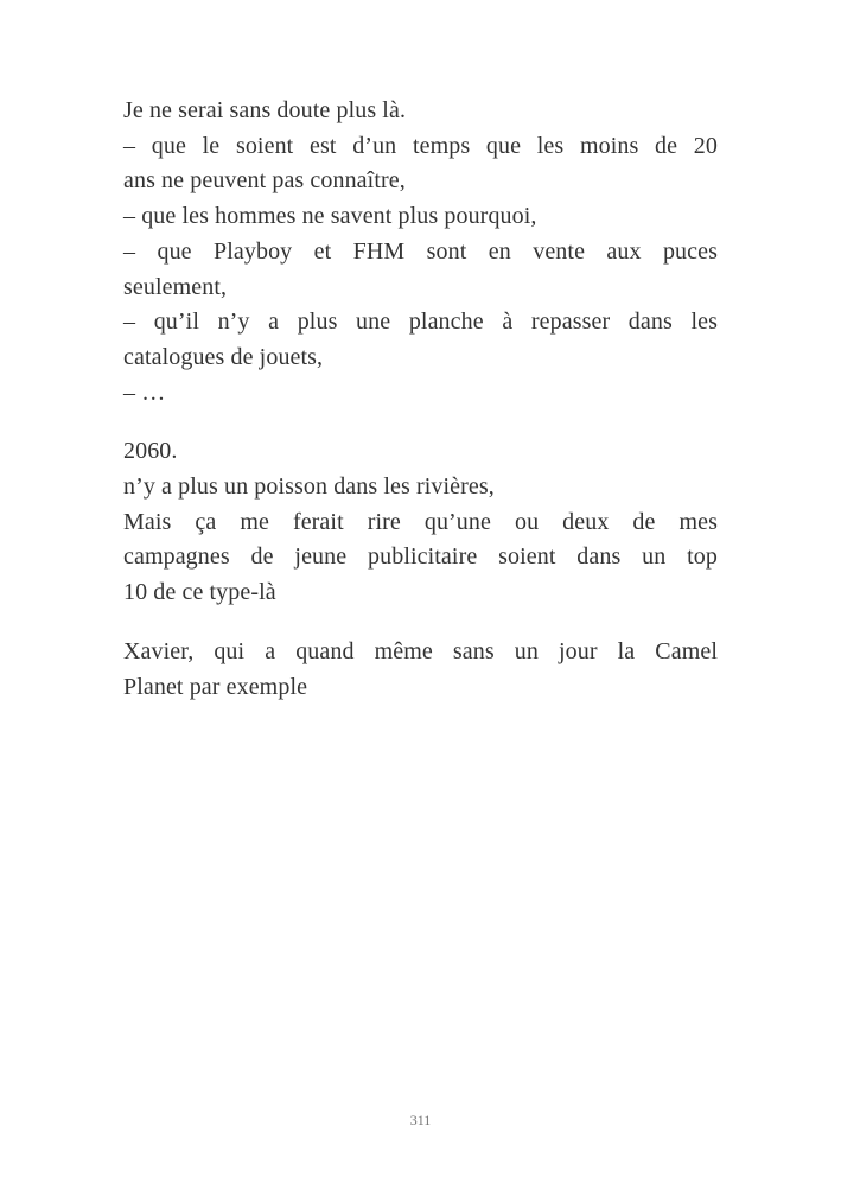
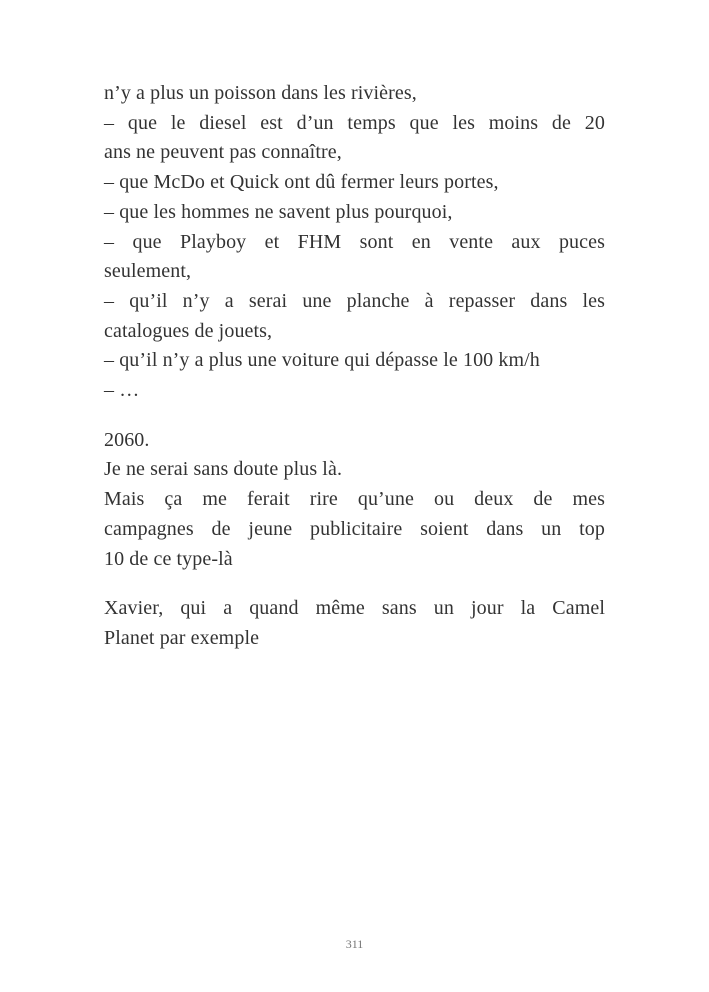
- Je ne serai sans doute plus là.
+ n’y a plus un poisson dans les rivières,
- – que le soient est d’un temps que les moins de 20
+ – que le diesel est d’un temps que les moins de 20
  ans ne peuvent pas connaître,
+ – que McDo et Quick ont dû fermer leurs portes,
  – que les hommes ne savent plus pourquoi,
  – que Playboy et FHM sont en vente aux puces
  seulement,
- – qu’il n’y a plus une planche à repasser dans les
+ – qu’il n’y a serai une planche à repasser dans les
  catalogues de jouets,
+ – qu’il n’y a plus une voiture qui dépasse le 100 km/h
  – …
  2060.
- n’y a plus un poisson dans les rivières,
+ Je ne serai sans doute plus là.
  Mais ça me ferait rire qu’une ou deux de mes
  campagnes de jeune publicitaire soient dans un top
  10 de ce type-là
  Xavier, qui a quand même sans un jour la Camel
  Planet par exemple
  311
